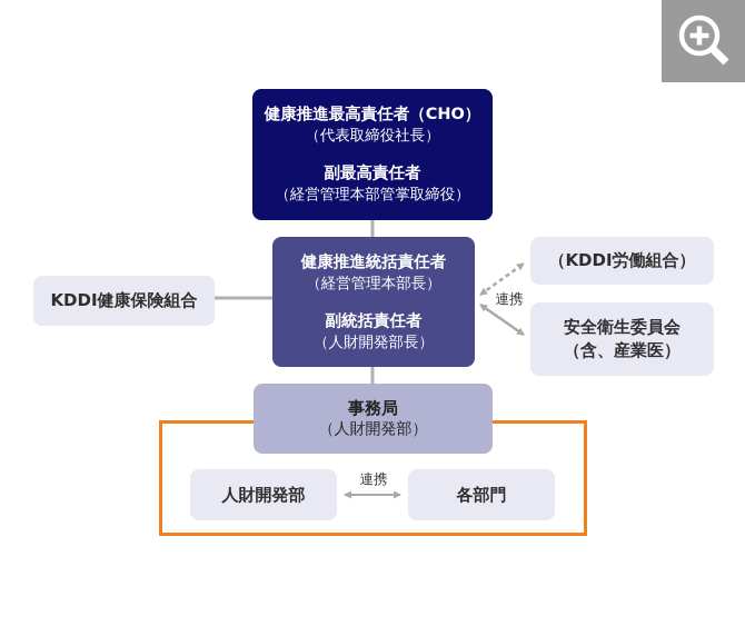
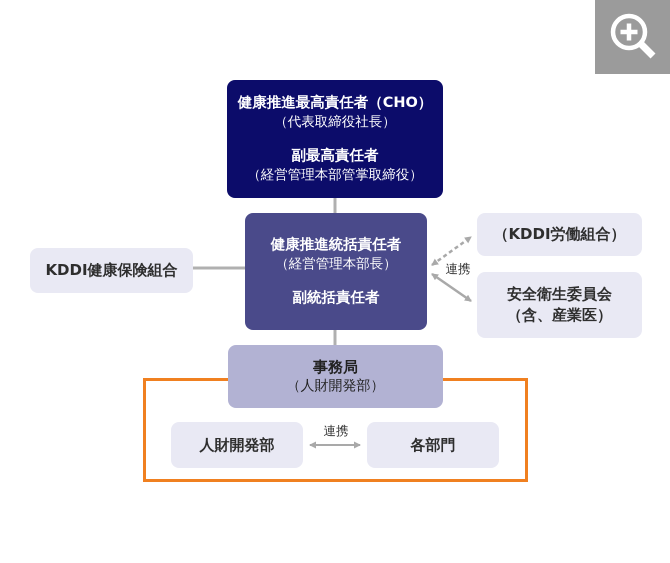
  健康推進最高責任者（CHO）
  （代表取締役社長）
  副最高責任者
  （経営管理本部管掌取締役）
  健康推進統括責任者
  （経営管理本部長）
  副統括責任者
- （人財開発部長）
  KDDI健康保険組合
  （KDDI労働組合）
  安全衛生委員会
  （含、産業医）
  事務局
  （人財開発部）
  人財開発部
  各部門
  連携
  連携
